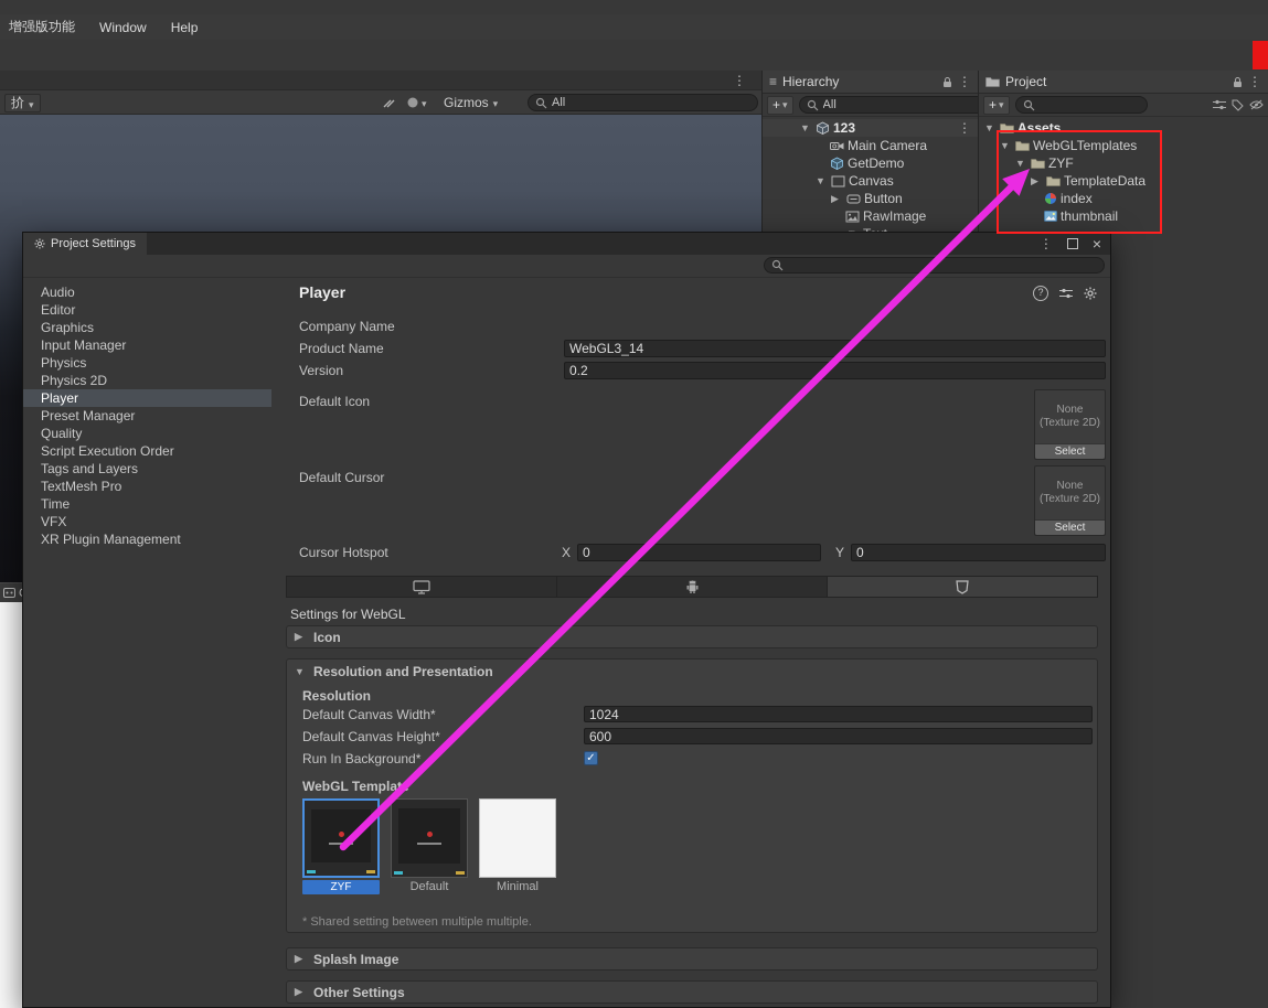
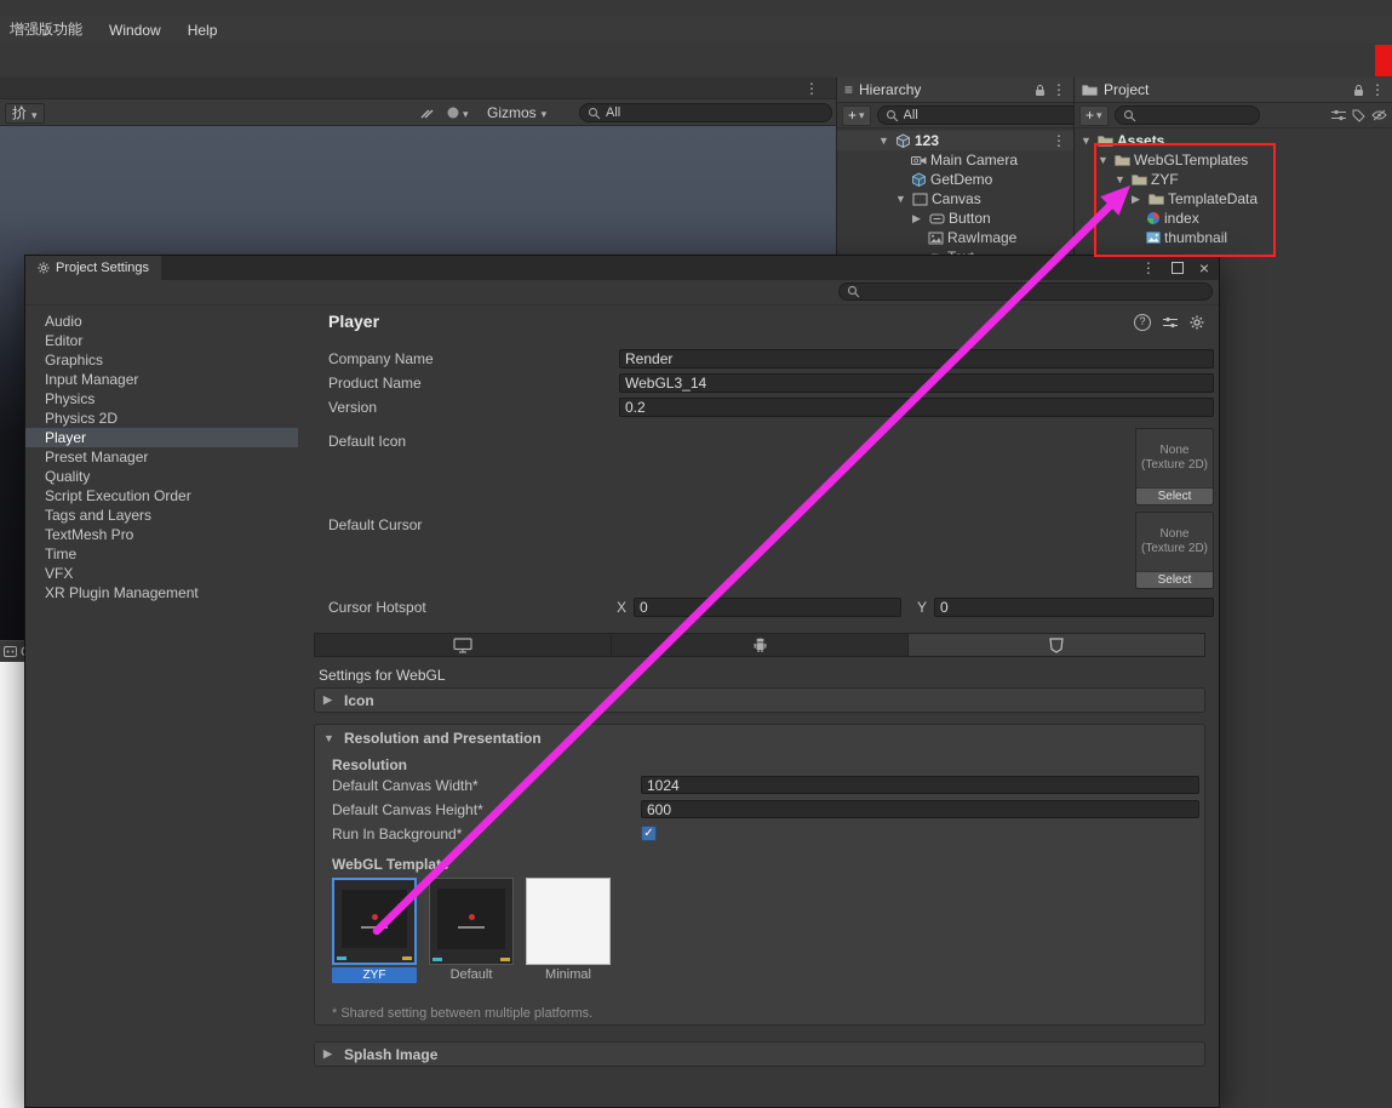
  增强版功能
  Window
  Help
  扴
  Gizmos
  All
  ≡
  Hierarchy
  +
  All
  123
  Main Camera
  GetDemo
  Canvas
  Button
  RawImage
  Project
  +
  Assets
  WebGLTemplates
  ZYF
  TemplateData
  index
  thumbnail
  Project Settings
  ×
  Audio
  Editor
  Graphics
  Input Manager
  Physics
  Physics 2D
  Player
  Preset Manager
  Quality
  Script Execution Order
  Tags and Layers
  TextMesh Pro
  Time
  VFX
  XR Plugin Management
  Player
  ?
  Company Name
+ Render
  Product Name
  WebGL3_14
  Version
  0.2
  Default Icon
  None (Texture 2D)
  Select
  Default Cursor
  None (Texture 2D)
  Select
  Cursor Hotspot
  X
  0
  Y
  0
  Settings for WebGL
  Icon
  Resolution and Presentation
  Resolution
  Default Canvas Width*
  1024
  Default Canvas Height*
  600
  Run In Background*
  WebGL Templat
  ZYF
  Default
  Minimal
- * Shared setting between multiple multiple.
+ * Shared setting between multiple platforms.
  Splash Image
- Other Settings
